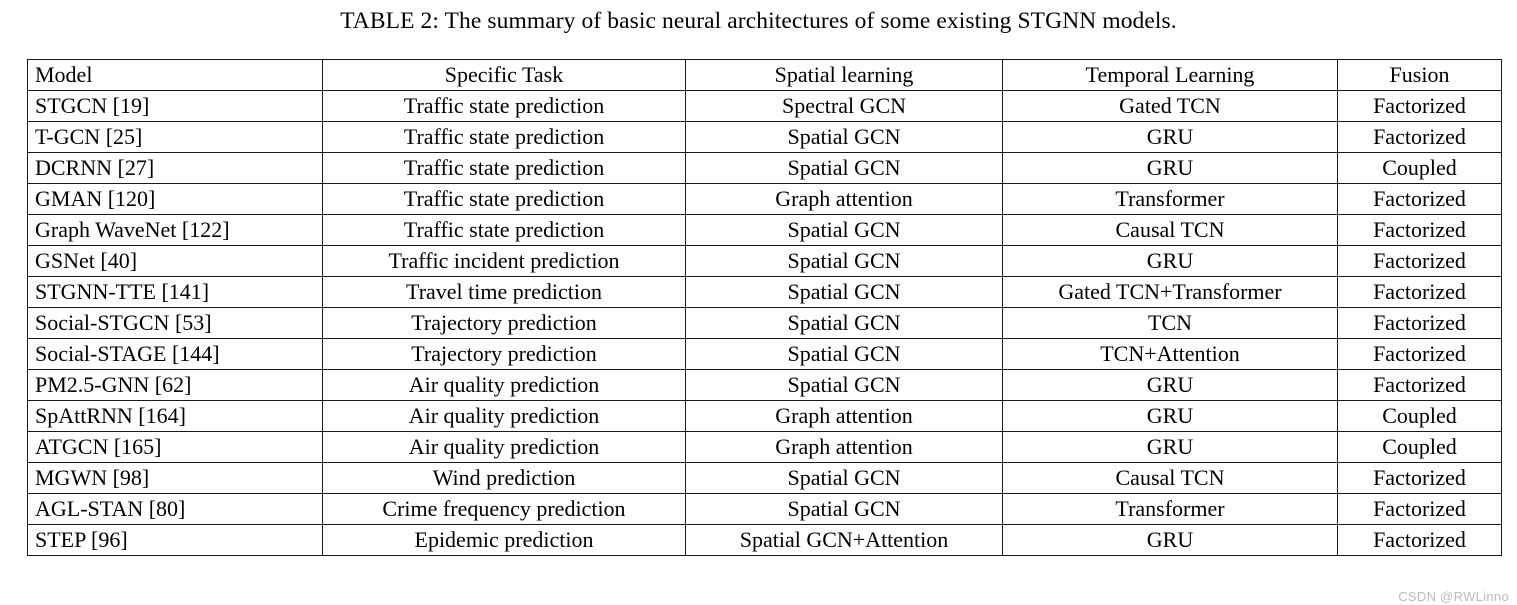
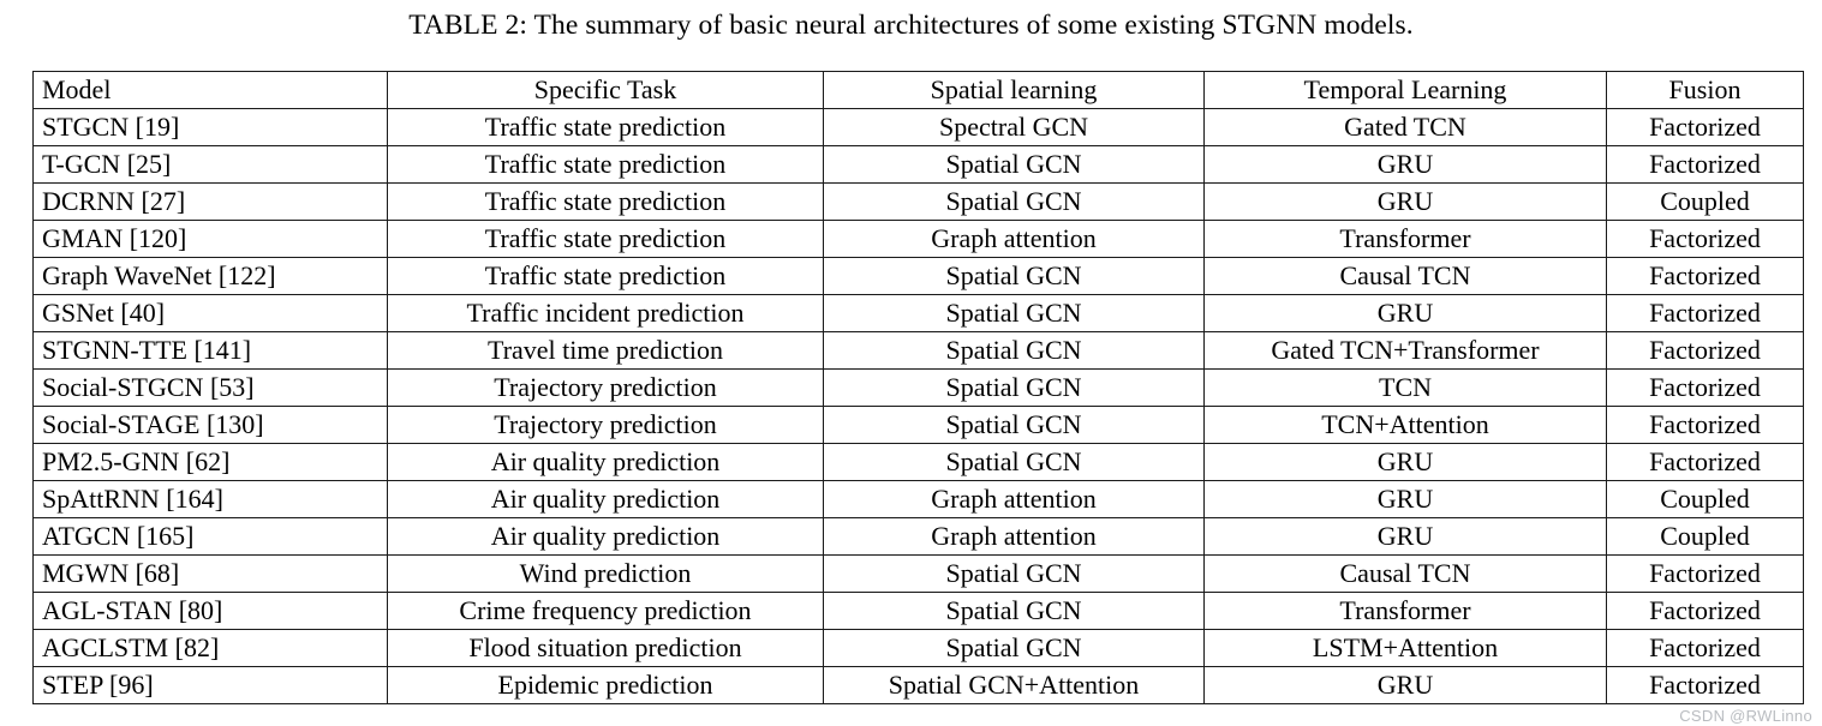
  TABLE 2: The summary of basic neural architectures of some existing STGNN models.
  Model	Specific Task	Spatial learning	Temporal Learning	Fusion
  STGCN [19]	Traffic state prediction	Spectral GCN	Gated TCN	Factorized
  T-GCN [25]	Traffic state prediction	Spatial GCN	GRU	Factorized
  DCRNN [27]	Traffic state prediction	Spatial GCN	GRU	Coupled
  GMAN [120]	Traffic state prediction	Graph attention	Transformer	Factorized
  Graph WaveNet [122]	Traffic state prediction	Spatial GCN	Causal TCN	Factorized
  GSNet [40]	Traffic incident prediction	Spatial GCN	GRU	Factorized
  STGNN-TTE [141]	Travel time prediction	Spatial GCN	Gated TCN+Transformer	Factorized
  Social-STGCN [53]	Trajectory prediction	Spatial GCN	TCN	Factorized
- Social-STAGE [144]	Trajectory prediction	Spatial GCN	TCN+Attention	Factorized
+ Social-STAGE [130]	Trajectory prediction	Spatial GCN	TCN+Attention	Factorized
  PM2.5-GNN [62]	Air quality prediction	Spatial GCN	GRU	Factorized
  SpAttRNN [164]	Air quality prediction	Graph attention	GRU	Coupled
  ATGCN [165]	Air quality prediction	Graph attention	GRU	Coupled
- MGWN [98]	Wind prediction	Spatial GCN	Causal TCN	Factorized
+ MGWN [68]	Wind prediction	Spatial GCN	Causal TCN	Factorized
  AGL-STAN [80]	Crime frequency prediction	Spatial GCN	Transformer	Factorized
+ AGCLSTM [82]	Flood situation prediction	Spatial GCN	LSTM+Attention	Factorized
  STEP [96]	Epidemic prediction	Spatial GCN+Attention	GRU	Factorized
  CSDN @RWLinno
